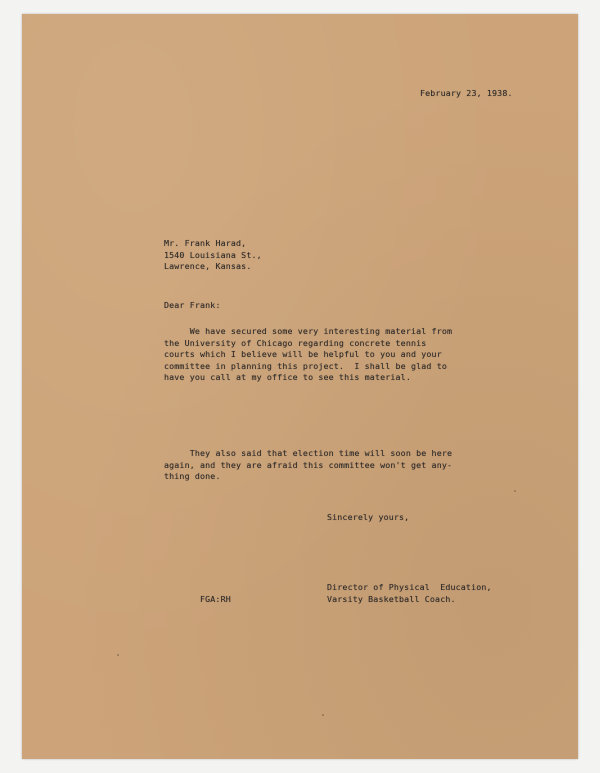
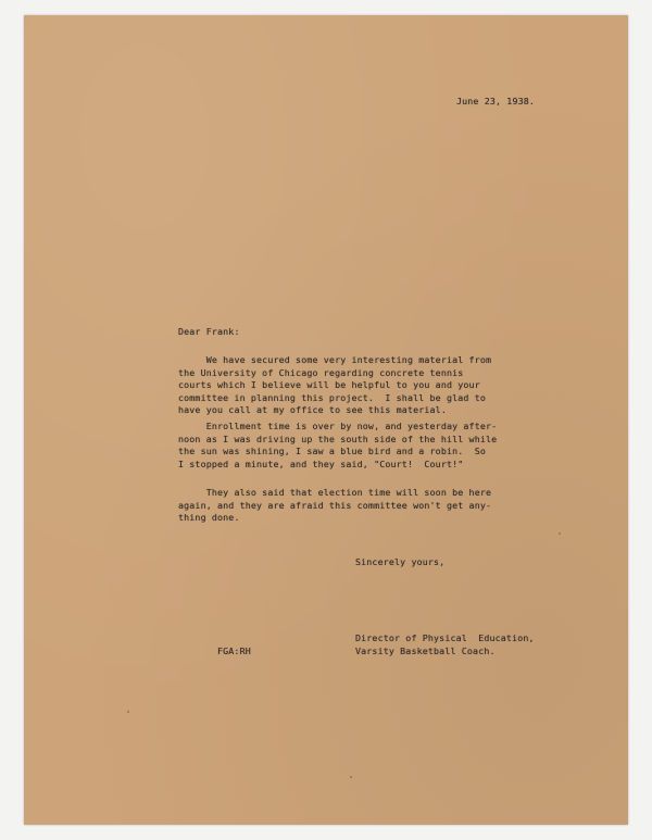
- February 23, 1938.
+ June 23, 1938.
- Mr. Frank Harad,
- 1540 Louisiana St.,
- Lawrence, Kansas.
  Dear Frank:
  We have secured some very interesting material from
  the University of Chicago regarding concrete tennis
  courts which I believe will be helpful to you and your
  committee in planning this project. I shall be glad to
  have you call at my office to see this material.
+ Enrollment time is over by now, and yesterday after-
+ noon as I was driving up the south side of the hill while
+ the sun was shining, I saw a blue bird and a robin. So
+ I stopped a minute, and they said, "Court! Court!"
  They also said that election time will soon be here
  again, and they are afraid this committee won't get any-
  thing done.
  Sincerely yours,
  Director of Physical Education,
  Varsity Basketball Coach.
  FGA:RH
